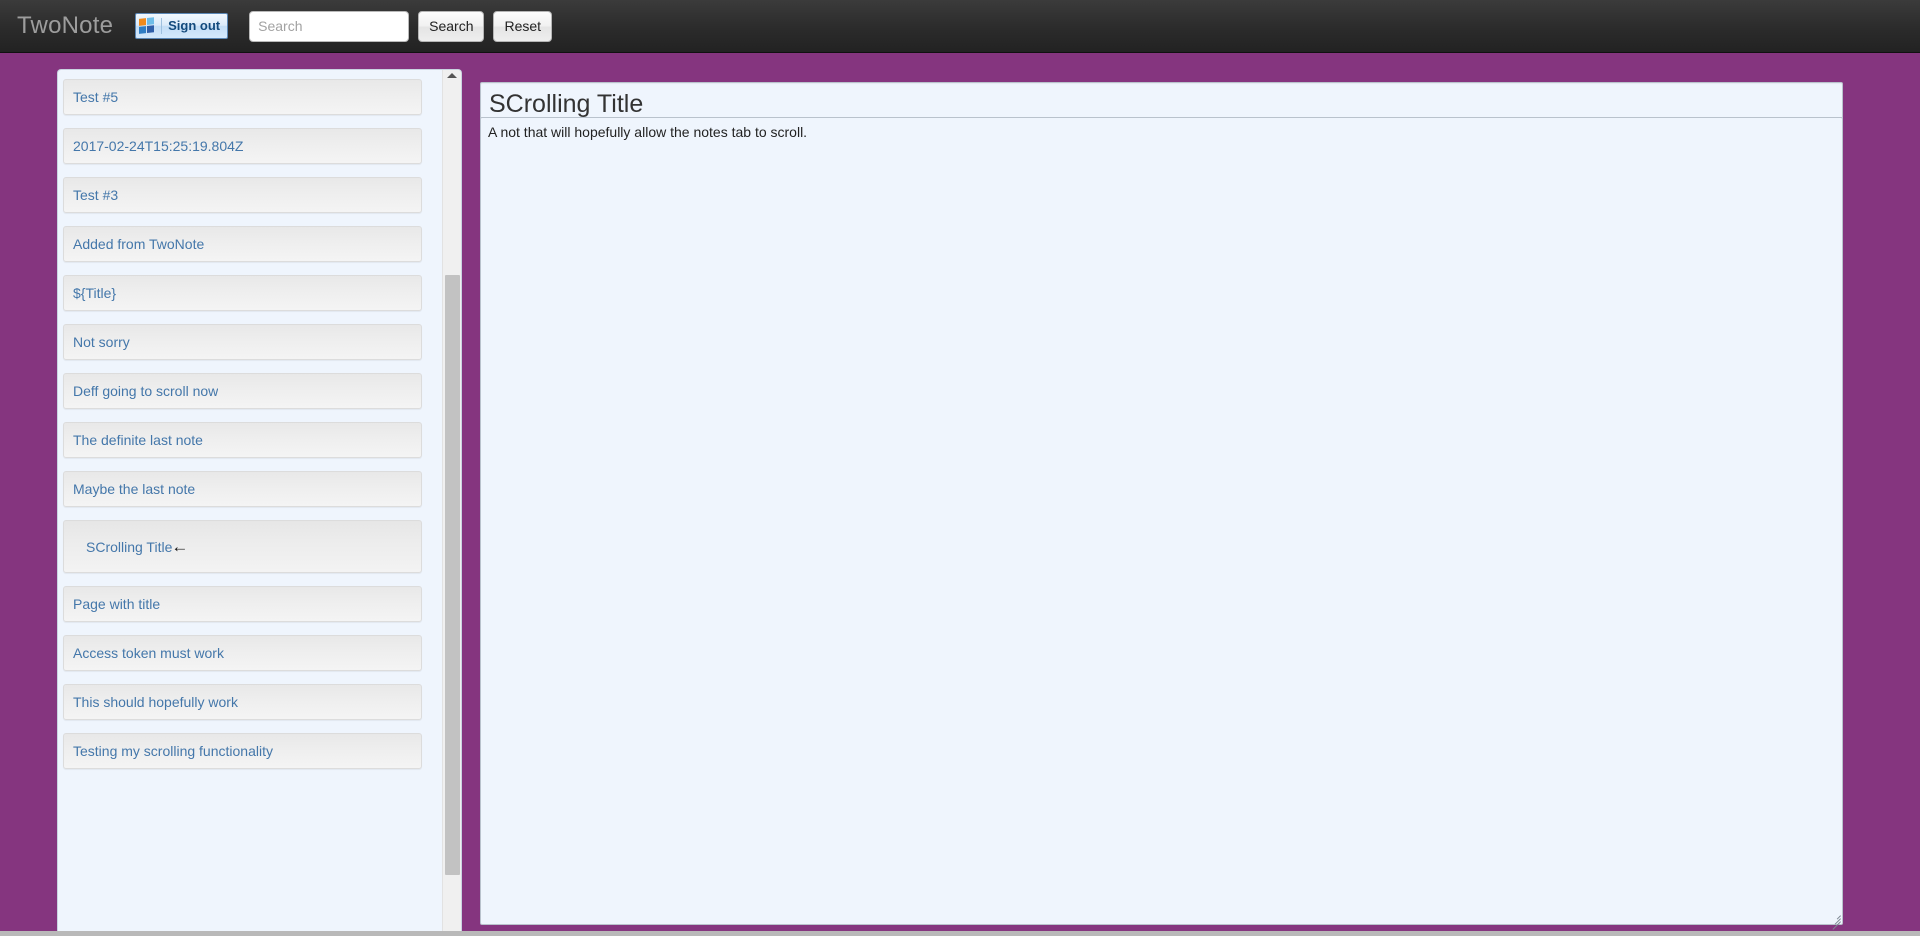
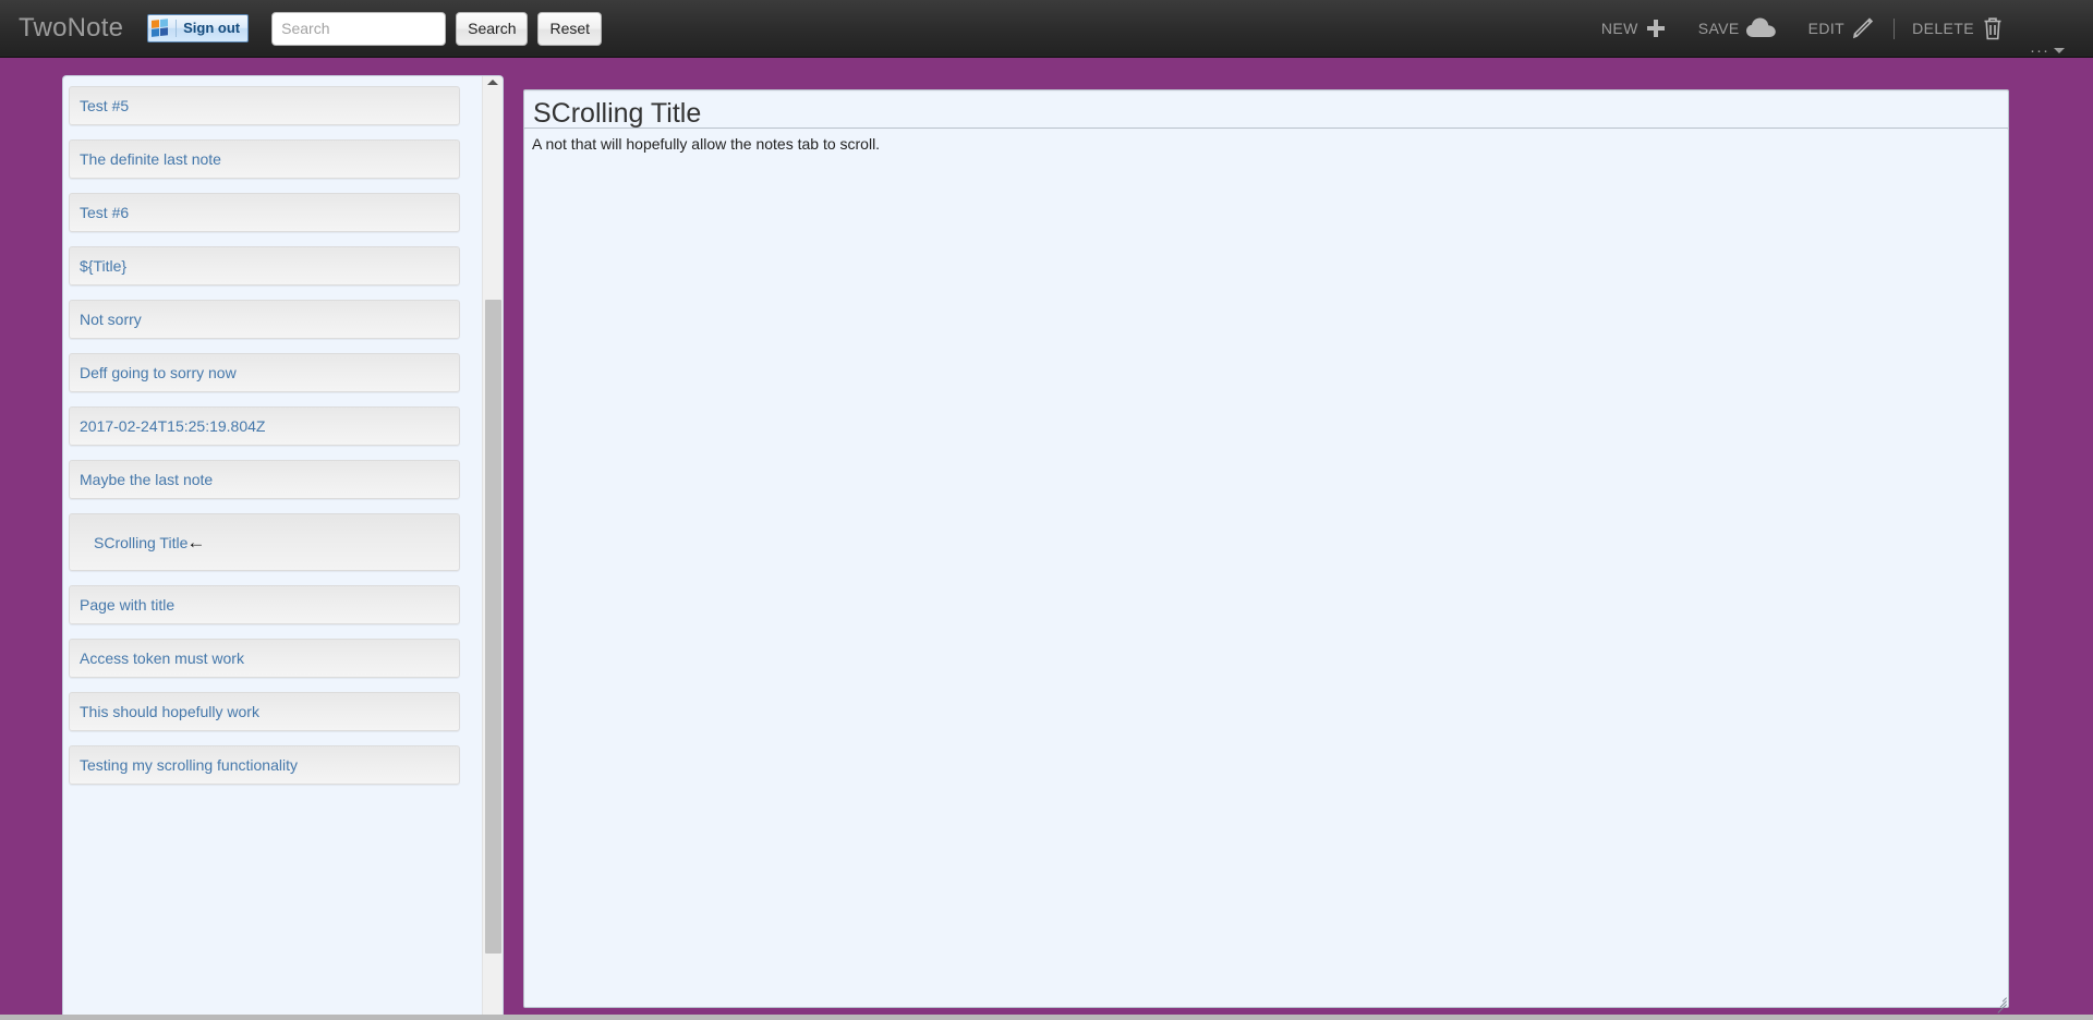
  TwoNote
  Sign out
  Search
  Search
  Reset
+ NEW
+ SAVE
+ EDIT
+ DELETE
+ ···
  Test #5
- 2017-02-24T15:25:19.804Z
+ The definite last note
- Test #3
+ Test #6
- Added from TwoNote
  ${Title}
  Not sorry
- Deff going to scroll now
+ Deff going to sorry now
- The definite last note
+ 2017-02-24T15:25:19.804Z
  Maybe the last note
  SCrolling Title
  ←
  Page with title
  Access token must work
  This should hopefully work
  Testing my scrolling functionality
  SCrolling Title
  A not that will hopefully allow the notes tab to scroll.
